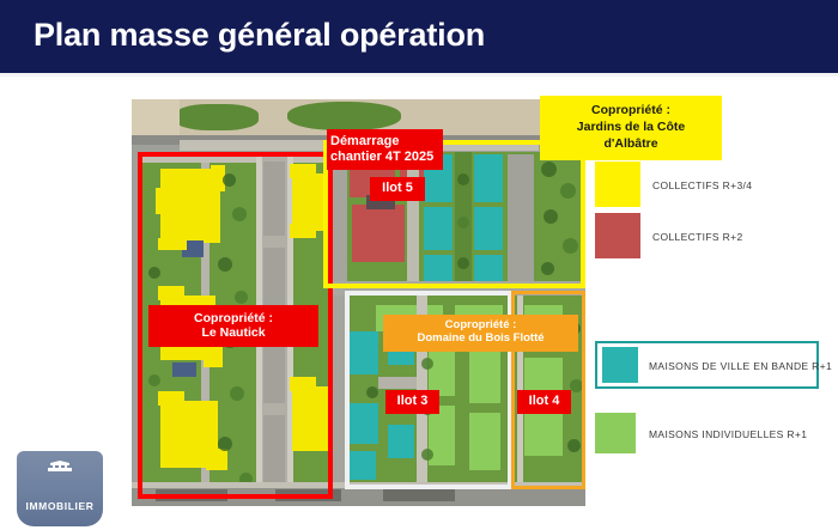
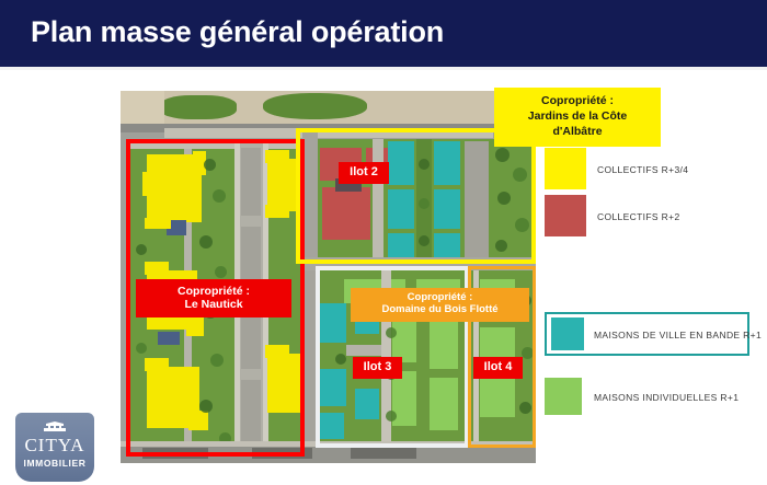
  Plan masse général opération
  Copropriété :
  Le Nautick
- Démarrage
- chantier 4T 2025
- Ilot 5
+ Ilot 2
  Copropriété :
  Domaine du Bois Flotté
  Ilot 3
  Ilot 4
  Copropriété :
  Jardins de la Côte
  d'Albâtre
  COLLECTIFS R+3/4
  COLLECTIFS R+2
  MAISONS DE VILLE EN BANDE R+1
  MAISONS INDIVIDUELLES R+1
+ CITYA
  IMMOBILIER
